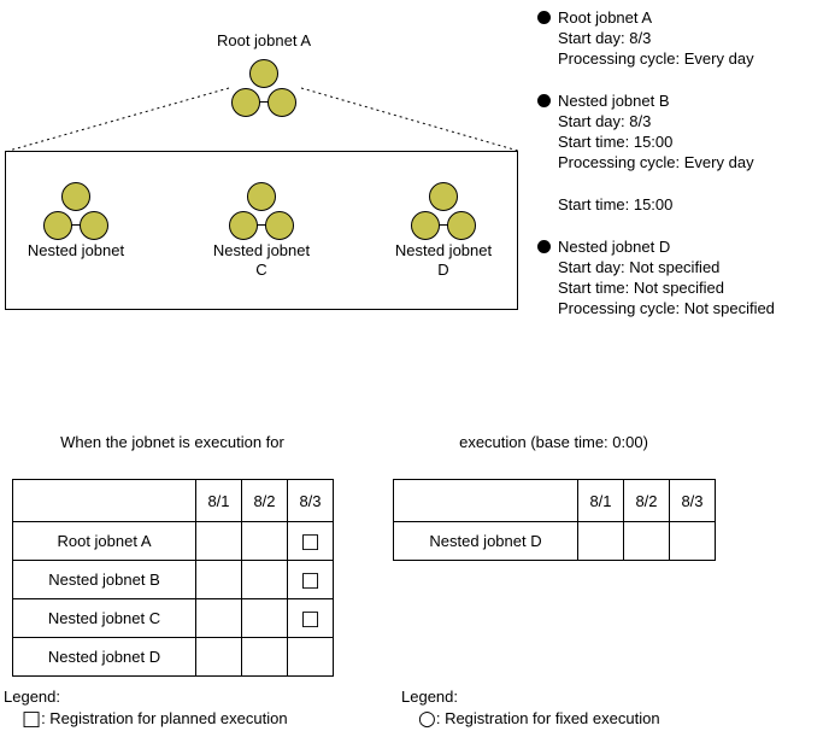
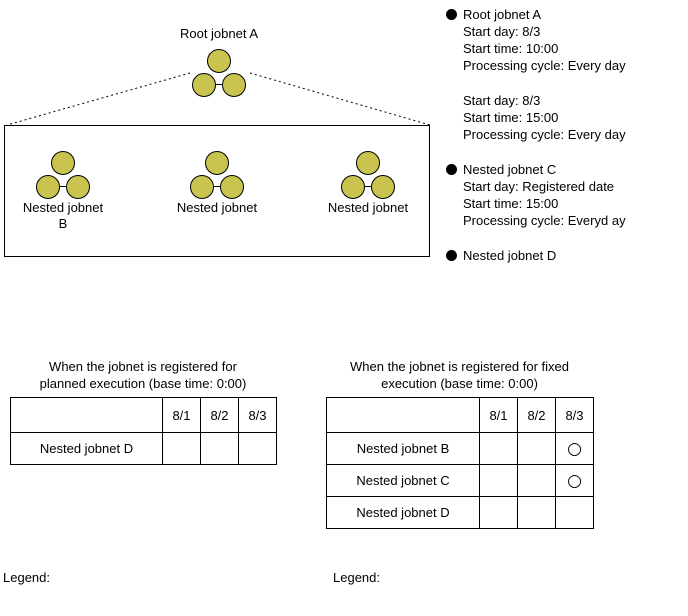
  Root jobnet A
  Nested jobnet
+ B
  Nested jobnet
- C
  Nested jobnet
- D
  Root jobnet A
  Start day: 8/3
+ Start time: 10:00
  Processing cycle: Every day
- Nested jobnet B
  Start day: 8/3
  Start time: 15:00
  Processing cycle: Every day
+ Nested jobnet C
+ Start day: Registered date
  Start time: 15:00
+ Processing cycle: Everyd ay
  Nested jobnet D
- Start day: Not specified
- Start time: Not specified
- Processing cycle: Not specified
- When the jobnet is execution for
+ When the jobnet is registered for
+ planned execution (base time: 0:00)
  	8/1	8/2	8/3
- Root jobnet A			□
- Nested jobnet B			□
- Nested jobnet C			□
  Nested jobnet D
+ When the jobnet is registered for fixed
  execution (base time: 0:00)
  	8/1	8/2	8/3
+ Nested jobnet B			○
+ Nested jobnet C			○
  Nested jobnet D
  Legend:
- □: Registration for planned execution
  Legend:
- ○: Registration for fixed execution
